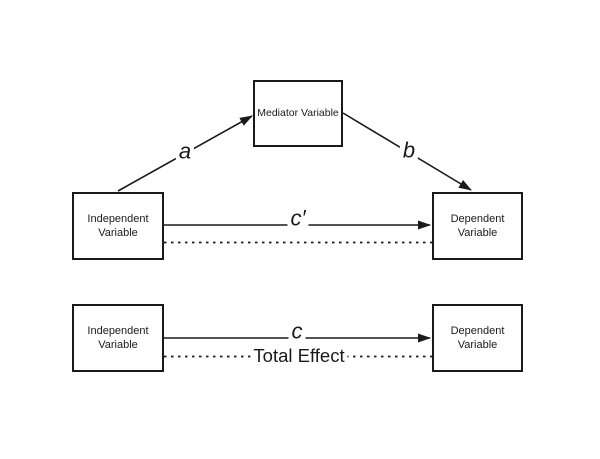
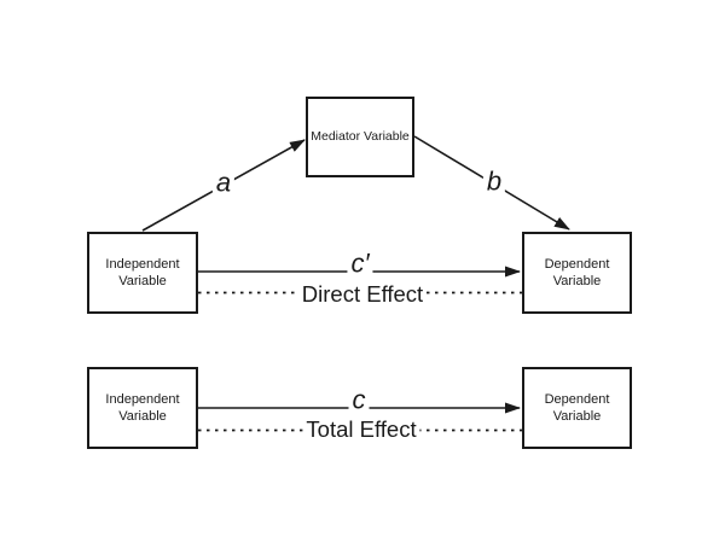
  Mediator Variable
  Independent Variable
  Dependent Variable
  Independent Variable
  Dependent Variable
  a
  b
  c′
  c
+ Direct Effect
  Total Effect
